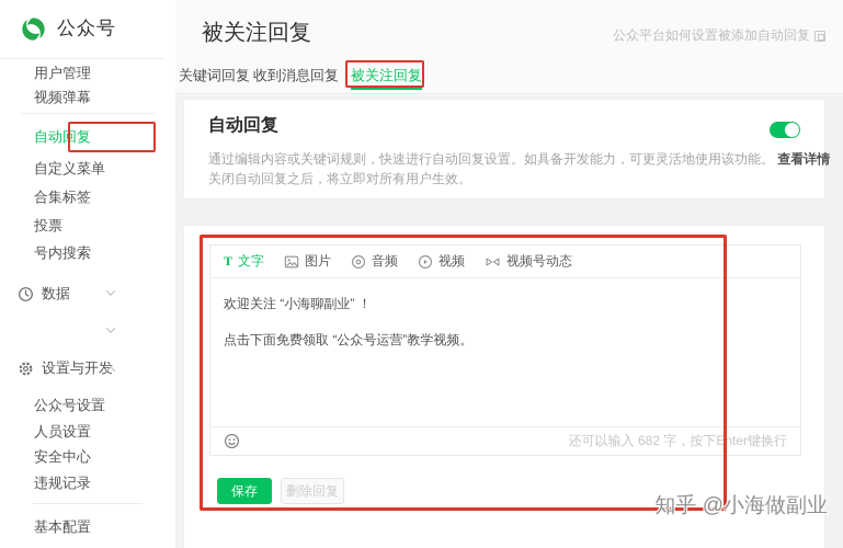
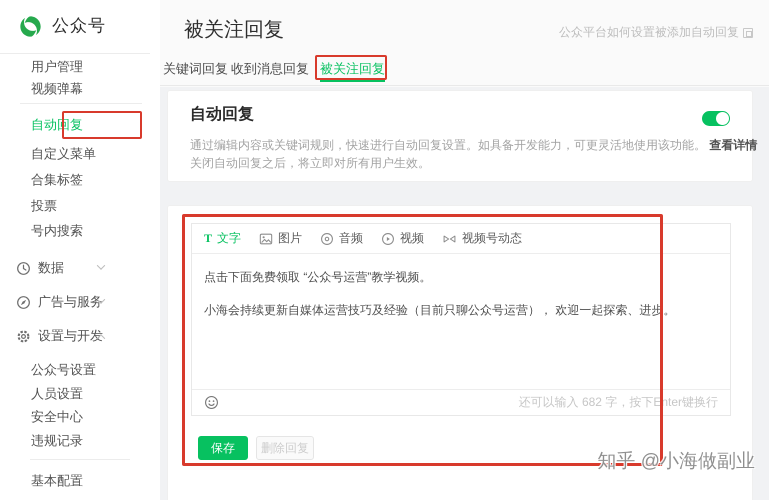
  公众号
  用户管理
  视频弹幕
  自动回复
  自定义菜单
  合集标签
  投票
  号内搜索
  数据
+ 广告与服务
  设置与开发
  公众号设置
  人员设置
  安全中心
  违规记录
  基本配置
  被关注回复
  公众平台如何设置被添加自动回复
  关键词回复
  收到消息回复
  被关注回复
  自动回复
  通过编辑内容或关键词规则，快速进行自动回复设置。如具备开发能力，可更灵活地使用该功能。 查看详情
  关闭自动回复之后，将立即对所有用户生效。
  T
  文字
  图片
  音频
  视频
  视频号动态
- 欢迎关注 “小海聊副业” ！
  点击下面免费领取 “公众号运营”教学视频。
+ 小海会持续更新自媒体运营技巧及经验（目前只聊公众号运营）， 欢迎一起探索、进步。
  还可以输入 682 字，按下Enter键换行
  保存
  删除回复
  知乎 @小海做副业
